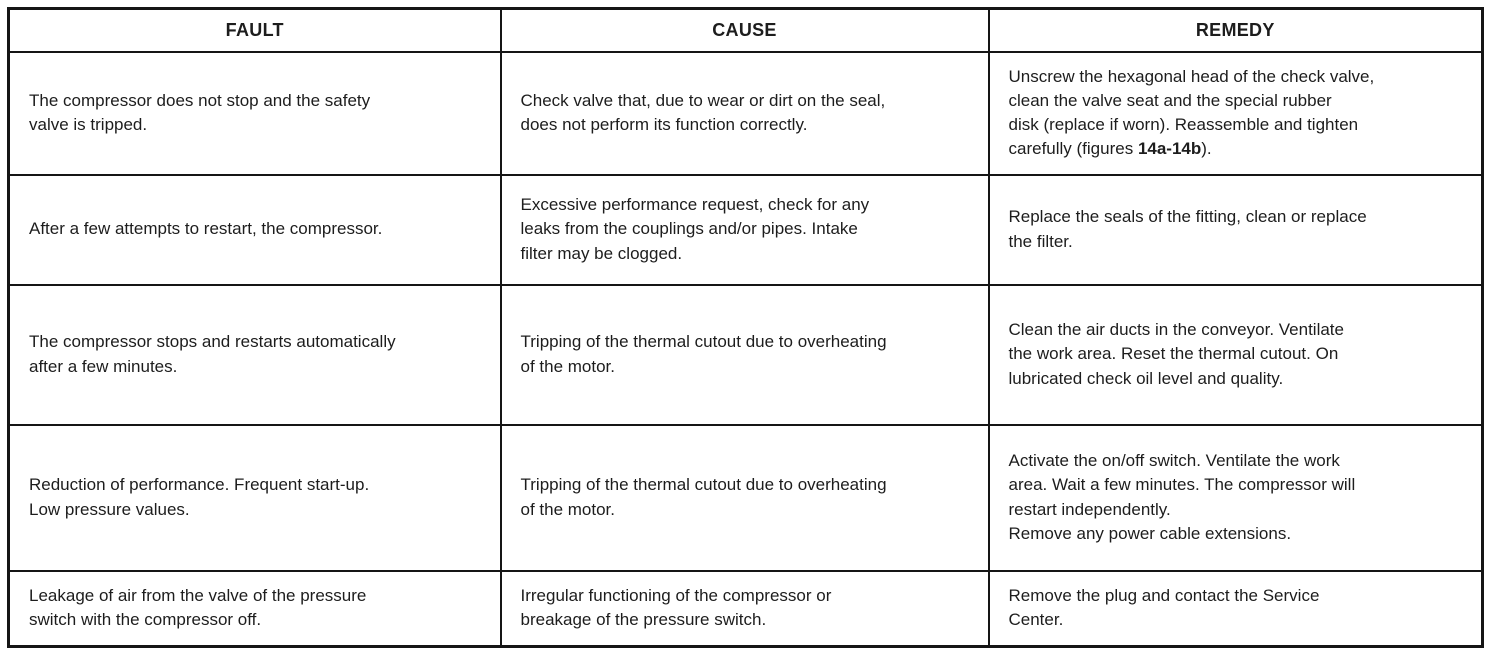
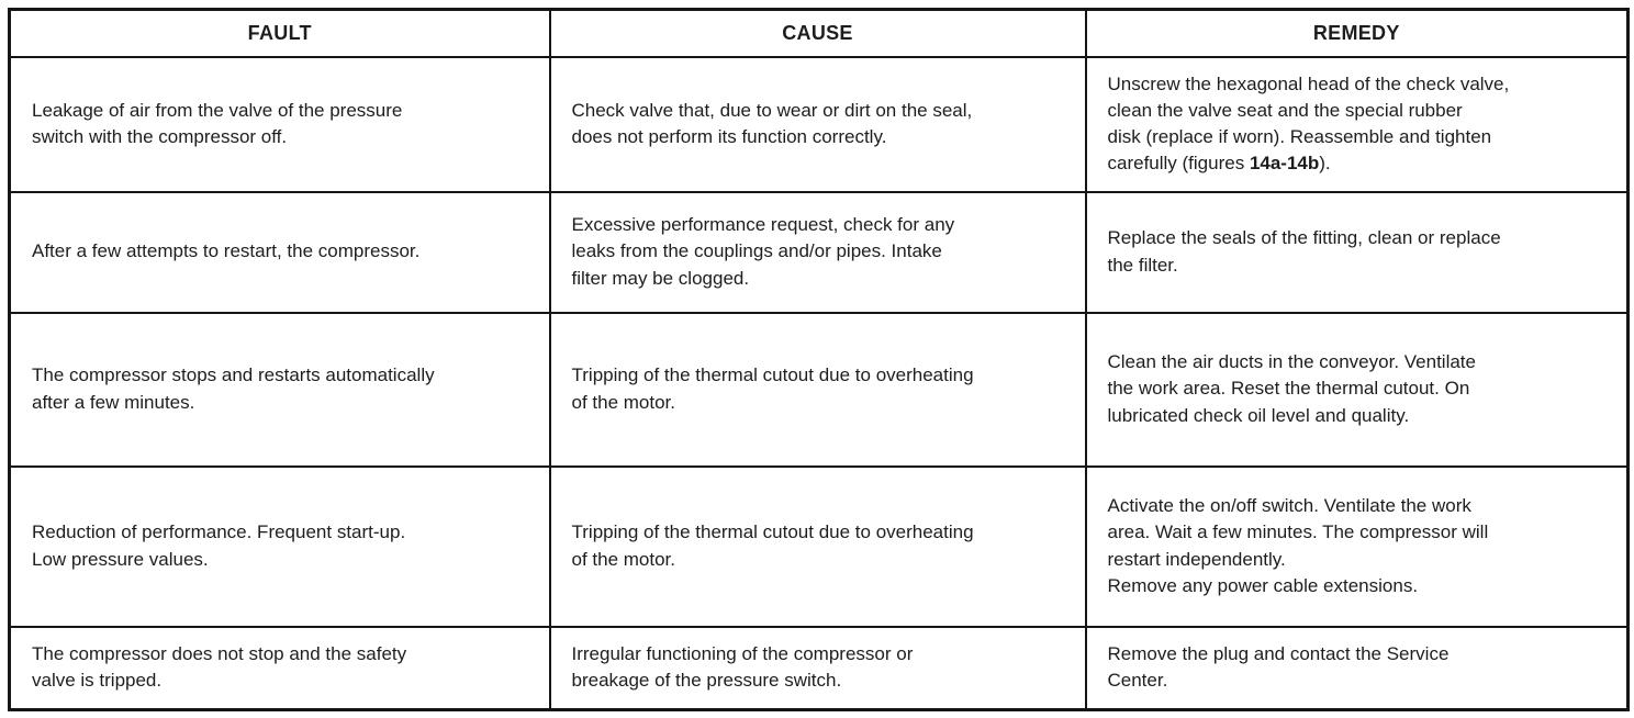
  FAULT	CAUSE	REMEDY
- The compressor does not stop and the safety valve is tripped.	Check valve that, due to wear or dirt on the seal, does not perform its function correctly.	Unscrew the hexagonal head of the check valve, clean the valve seat and the special rubber disk (replace if worn). Reassemble and tighten carefully (figures 14a-14b).
+ Leakage of air from the valve of the pressure switch with the compressor off.	Check valve that, due to wear or dirt on the seal, does not perform its function correctly.	Unscrew the hexagonal head of the check valve, clean the valve seat and the special rubber disk (replace if worn). Reassemble and tighten carefully (figures 14a-14b).
  After a few attempts to restart, the compressor.	Excessive performance request, check for any leaks from the couplings and/or pipes. Intake filter may be clogged.	Replace the seals of the fitting, clean or replace the filter.
  The compressor stops and restarts automatically after a few minutes.	Tripping of the thermal cutout due to overheating of the motor.	Clean the air ducts in the conveyor. Ventilate the work area. Reset the thermal cutout. On lubricated check oil level and quality.
  Reduction of performance. Frequent start-up. Low pressure values.	Tripping of the thermal cutout due to overheating of the motor.	Activate the on/off switch. Ventilate the work area. Wait a few minutes. The compressor will restart independently. Remove any power cable extensions.
- Leakage of air from the valve of the pressure switch with the compressor off.	Irregular functioning of the compressor or breakage of the pressure switch.	Remove the plug and contact the Service Center.
+ The compressor does not stop and the safety valve is tripped.	Irregular functioning of the compressor or breakage of the pressure switch.	Remove the plug and contact the Service Center.
